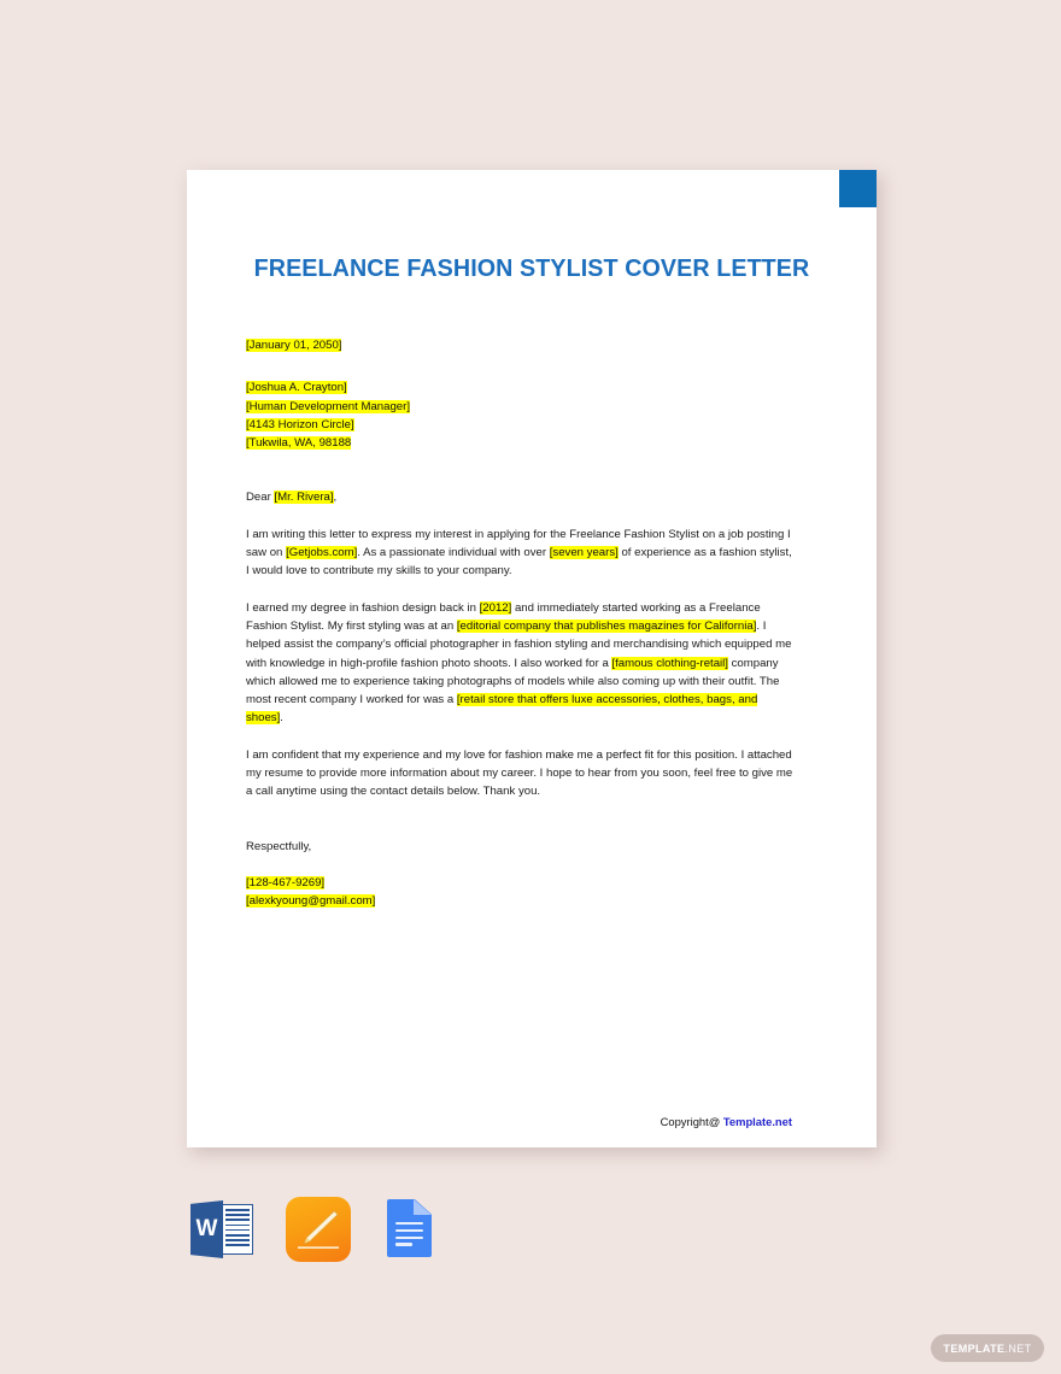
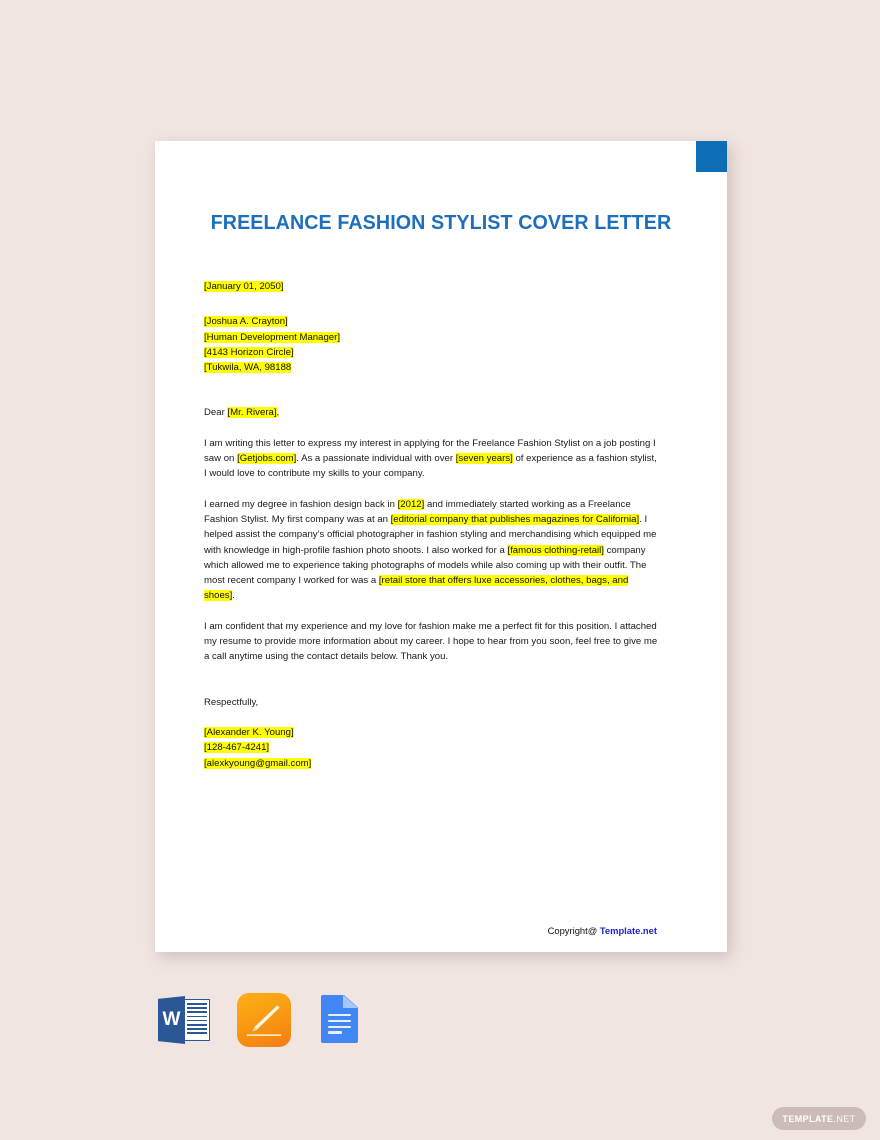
  FREELANCE FASHION STYLIST COVER LETTER
  [January 01, 2050]
  [Joshua A. Crayton]
  [Human Development Manager]
  [4143 Horizon Circle]
  [Tukwila, WA, 98188
  Dear [Mr. Rivera],
  I am writing this letter to express my interest in applying for the Freelance Fashion Stylist on a job posting I saw on [Getjobs.com]. As a passionate individual with over [seven years] of experience as a fashion stylist, I would love to contribute my skills to your company.
- I earned my degree in fashion design back in [2012] and immediately started working as a Freelance Fashion Stylist. My first styling was at an [editorial company that publishes magazines for California]. I helped assist the company’s official photographer in fashion styling and merchandising which equipped me with knowledge in high-profile fashion photo shoots. I also worked for a [famous clothing-retail] company which allowed me to experience taking photographs of models while also coming up with their outfit. The most recent company I worked for was a [retail store that offers luxe accessories, clothes, bags, and shoes].
+ I earned my degree in fashion design back in [2012] and immediately started working as a Freelance Fashion Stylist. My first company was at an [editorial company that publishes magazines for California]. I helped assist the company’s official photographer in fashion styling and merchandising which equipped me with knowledge in high-profile fashion photo shoots. I also worked for a [famous clothing-retail] company which allowed me to experience taking photographs of models while also coming up with their outfit. The most recent company I worked for was a [retail store that offers luxe accessories, clothes, bags, and shoes].
  I am confident that my experience and my love for fashion make me a perfect fit for this position. I attached my resume to provide more information about my career. I hope to hear from you soon, feel free to give me a call anytime using the contact details below. Thank you.
  Respectfully,
+ [Alexander K. Young]
- [128-467-9269]
+ [128-467-4241]
  [alexkyoung@gmail.com]
  Copyright@ Template.net
  W
  TEMPLATE
  .NET
